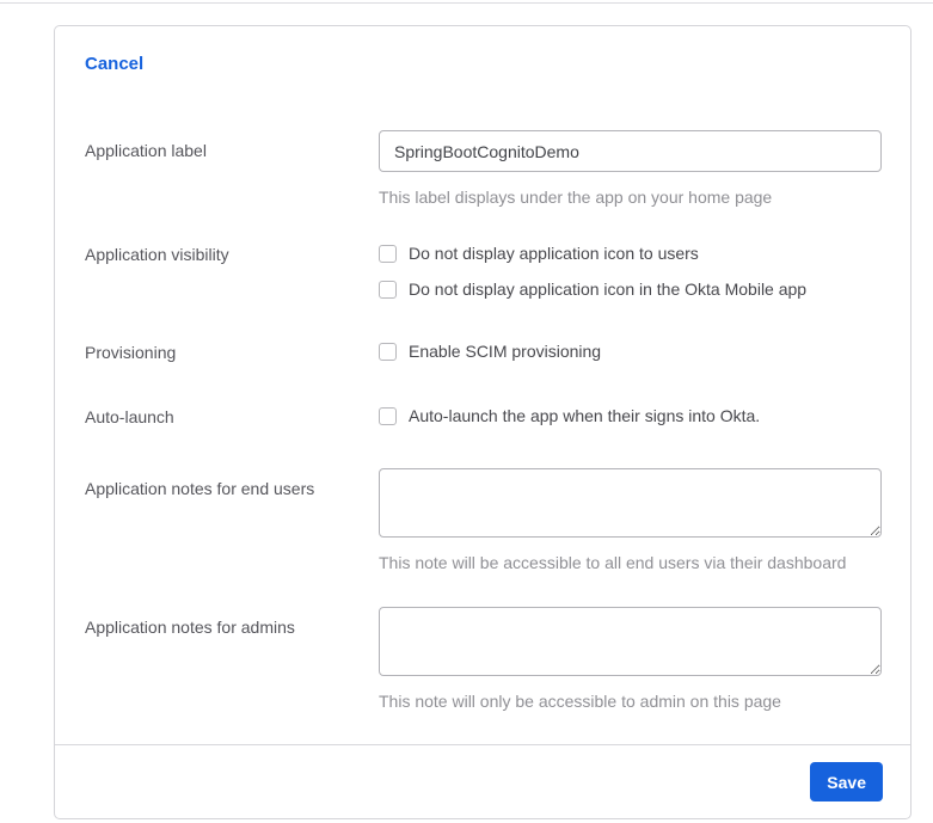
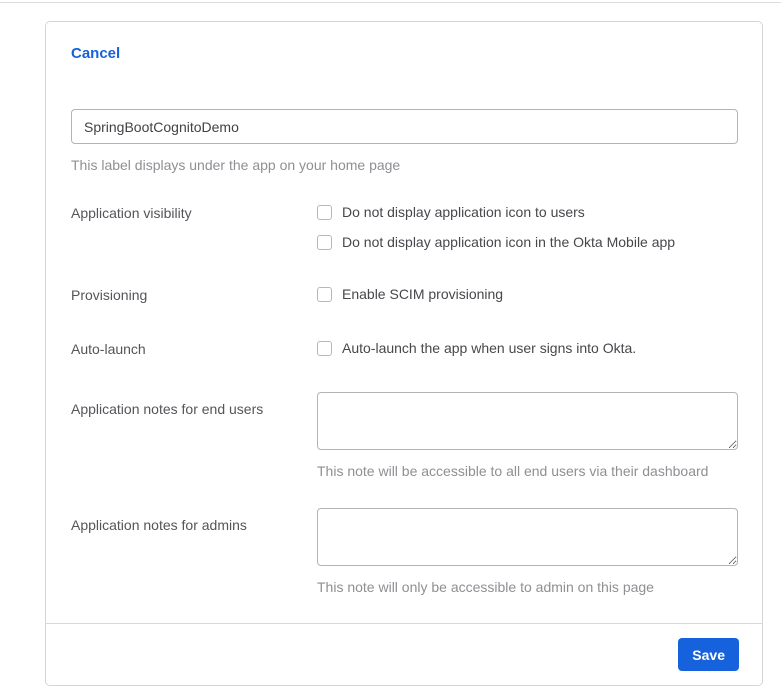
  Cancel
- Application label
  SpringBootCognitoDemo
  This label displays under the app on your home page
  Application visibility
  Do not display application icon to users
  Do not display application icon in the Okta Mobile app
  Provisioning
  Enable SCIM provisioning
  Auto-launch
- Auto-launch the app when their signs into Okta.
+ Auto-launch the app when user signs into Okta.
  Application notes for end users
  This note will be accessible to all end users via their dashboard
  Application notes for admins
  This note will only be accessible to admin on this page
  Save
